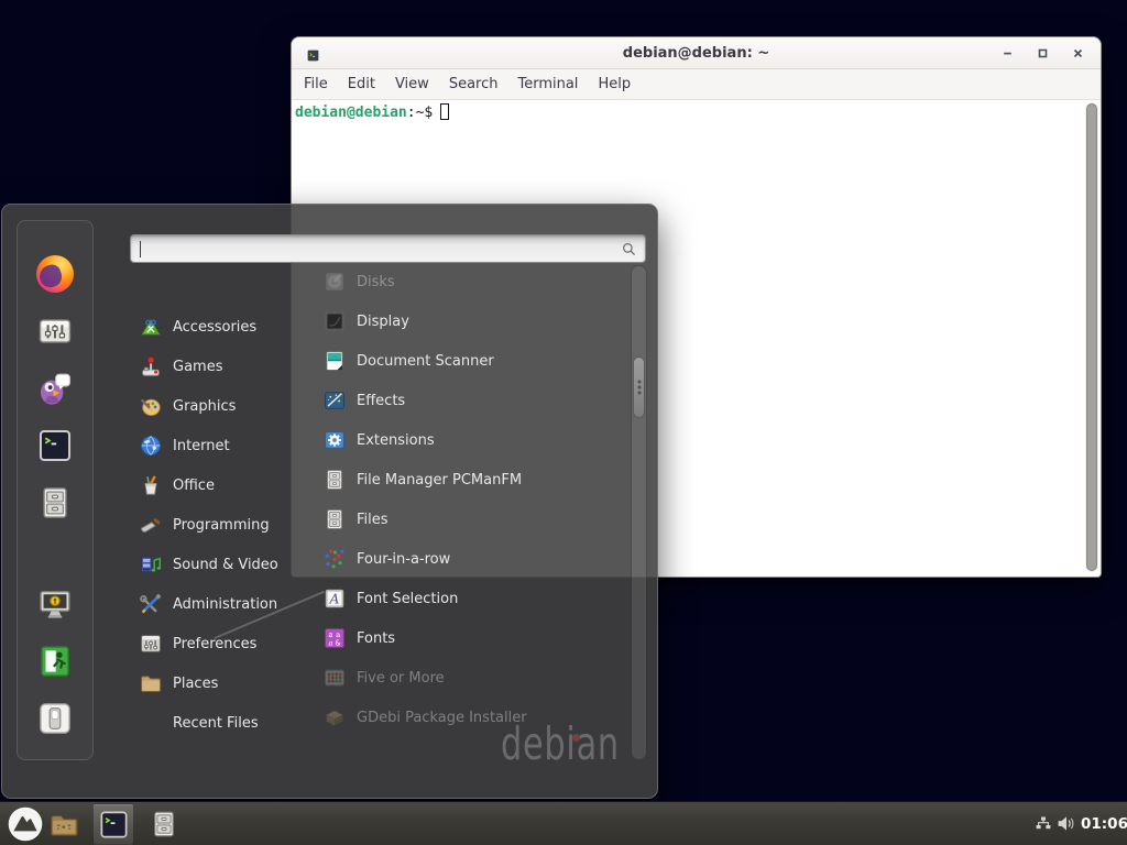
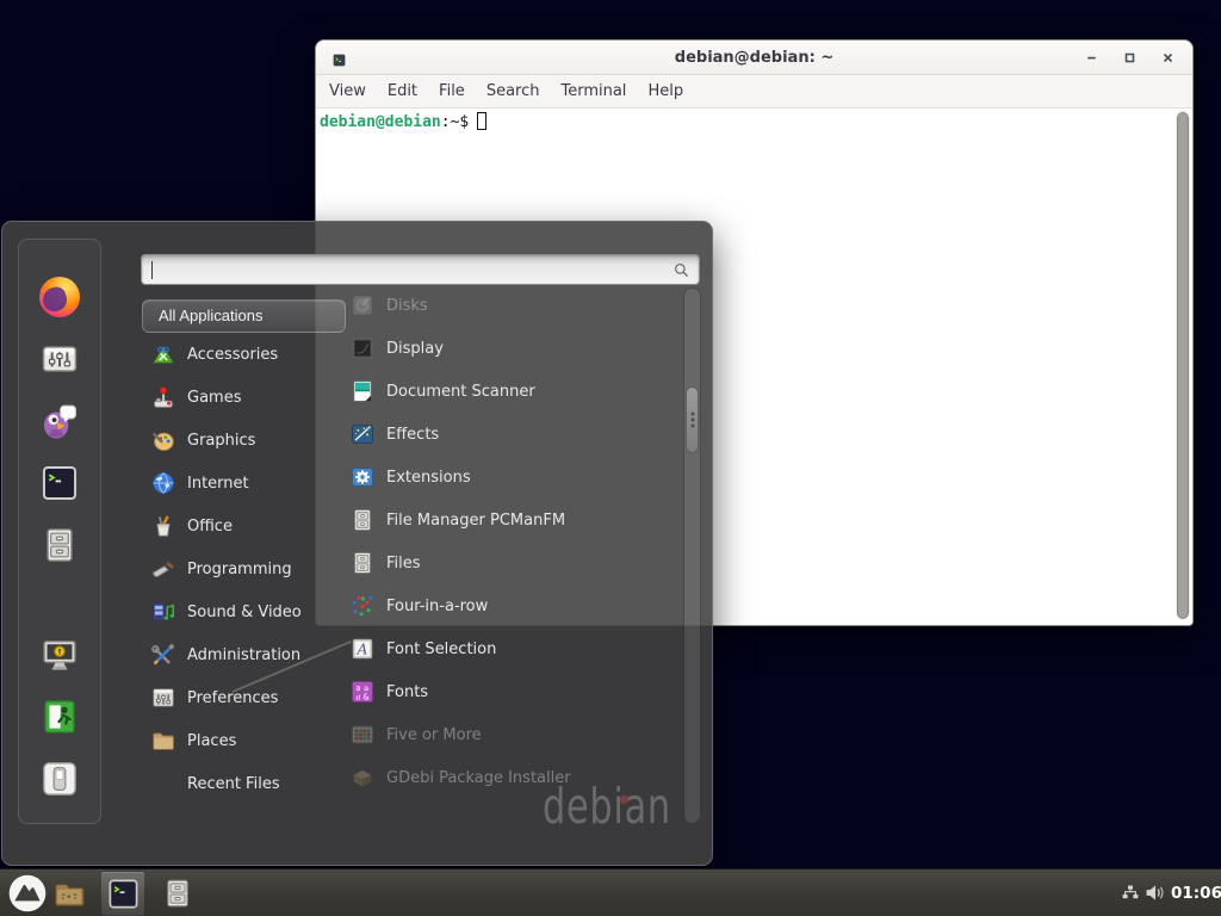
  debian@debian: ~
- File
+ View
  Edit
- View
+ File
  Search
  Terminal
  Help
  debian@debian:~$
  debian
+ All Applications
  Accessories
  Games
  Graphics
  Internet
  Office
  Programming
  Sound & Video
  Administration
  Preferences
  Places
  Recent Files
  Disks
  Display
  Document Scanner
  Effects
  Extensions
  File Manager PCManFM
  Files
  Four-in-a-row
  A
  Font Selection
  a
  a
  a
  &
  Fonts
  Five or More
  GDebi Package Installer
  01:06
